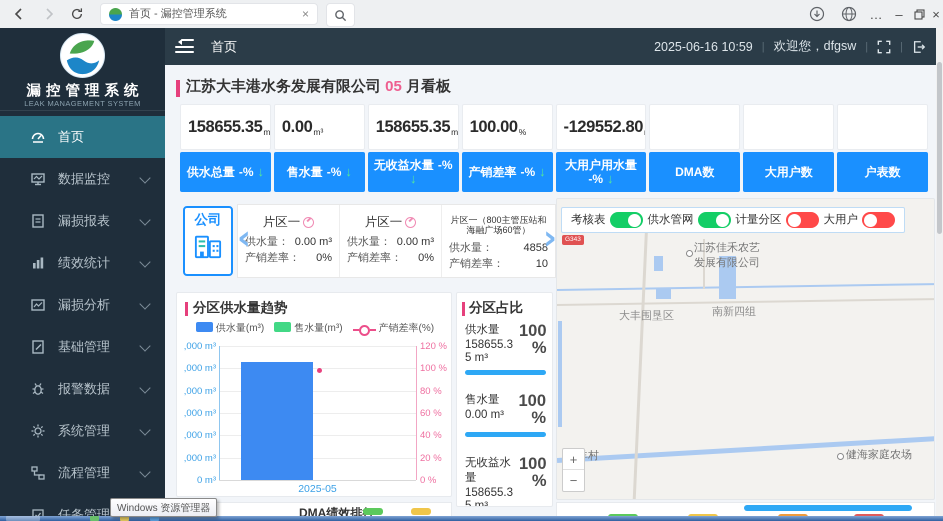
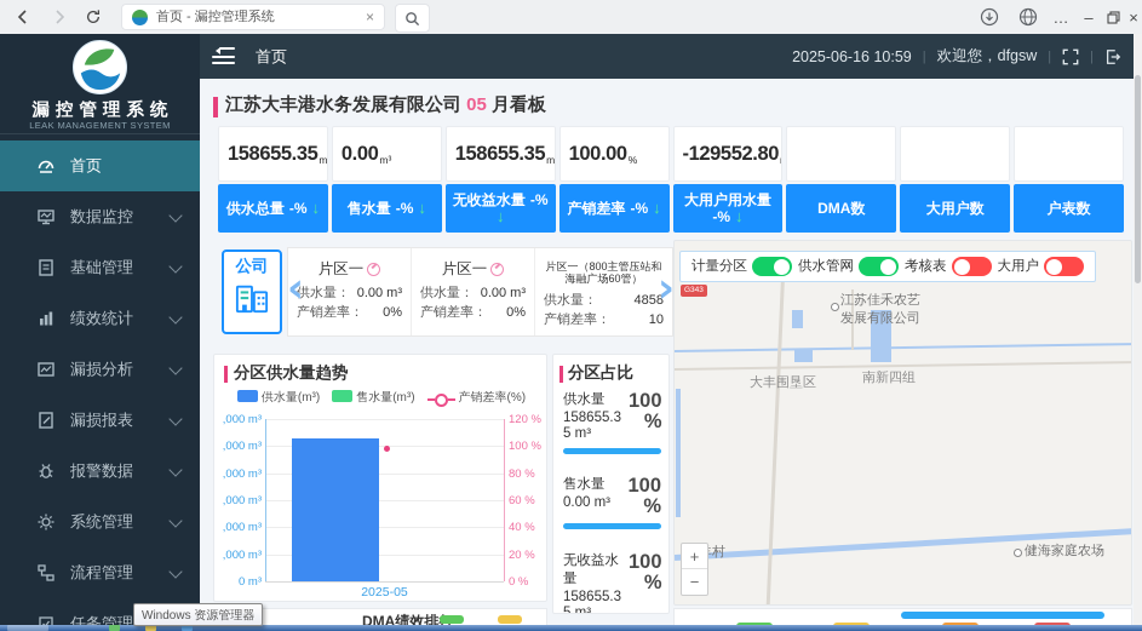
  首页 - 漏控管理系统
  ×
  …
  –
  ×
  漏控管理系统
  LEAK MANAGEMENT SYSTEM
  首页
  数据监控
- 漏损报表
+ 基础管理
  绩效统计
  漏损分析
- 基础管理
+ 漏损报表
  报警数据
  系统管理
  流程管理
  任务管理
  首页
  2025-06-16 10:59
  |
  欢迎您，dfgsw
  |
  |
  江苏大丰港水务发展有限公司 05 月看板
  158655.35
  供水总量
  -%
  ↓
  0.00
  m³
  售水量
  -%
  ↓
  158655.35
  无收益水量
  -%
  ↓
  100.00
  %
  产销差率
  -%
  ↓
  -129552.80
  大用户用水量
  -%
  ↓
  DMA数
  大用户数
  户表数
  公司
  片区一
  供水量：
  0.00 m³
  产销差率：
  0%
  片区一
  供水量：
  0.00 m³
  产销差率：
  0%
  片区一（800主管压站和海融广场60管）
  供水量：
  4858
  产销差率：
  10
  ‹
  ›
  分区供水量趋势
  供水量(m³)
  售水量(m³)
  产销差率(%)
  ,000 m³
  ,000 m³
  ,000 m³
  ,000 m³
  ,000 m³
  ,000 m³
  0 m³
  120 %
  100 %
  80 %
  60 %
  40 %
  20 %
  0 %
  2025-05
  分区占比
  供水量
  158655.35 m³
  100 %
  售水量
  0.00 m³
  100 %
  无收益水量
  158655.3
  100 %
- 考核表
+ 计量分区
  供水管网
- 计量分区
+ 考核表
  大用户
  江苏佳禾农艺
  发展有限公司
  大丰围垦区
  南新四组
  健海家庭农场
  +
  −
  DMA绩效排
  Windows 资源管理器
